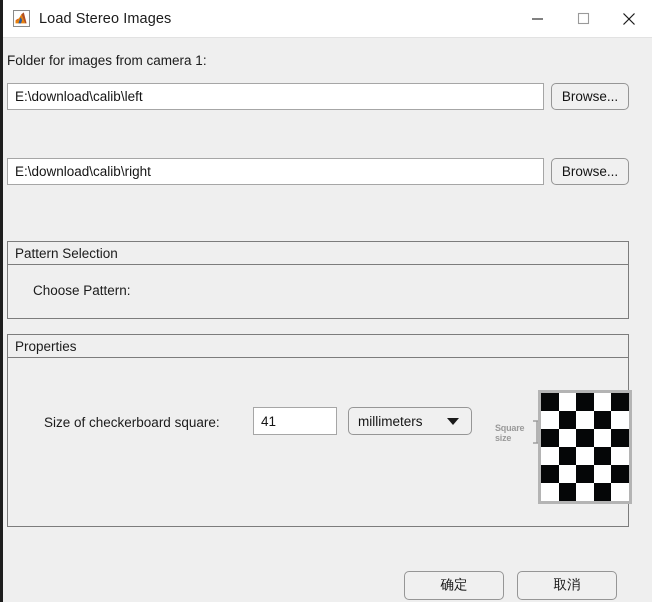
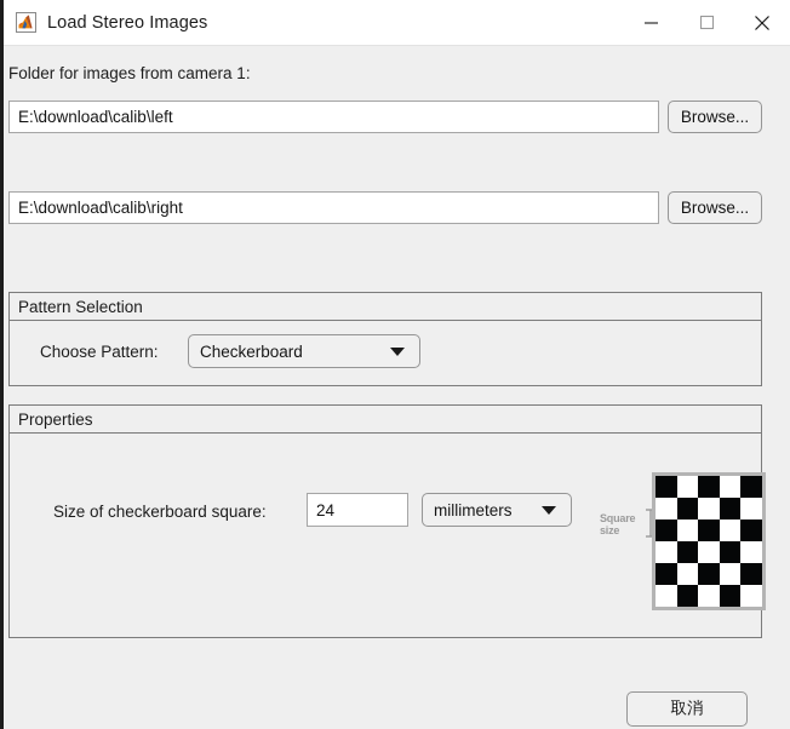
  Load Stereo Images
  Folder for images from camera 1:
  E:\download\calib\left
  Browse...
  E:\download\calib\right
  Browse...
  Pattern Selection
  Choose Pattern:
+ Checkerboard
  Properties
  Size of checkerboard square:
- 41
+ 24
  millimeters
  Square
  size
- 确定
  取消
